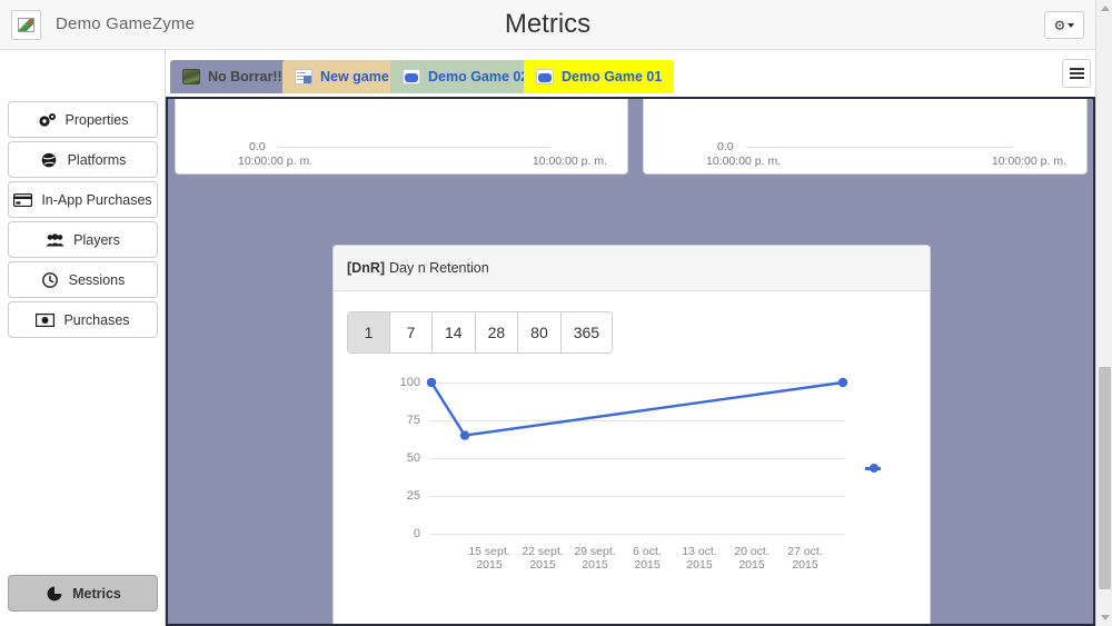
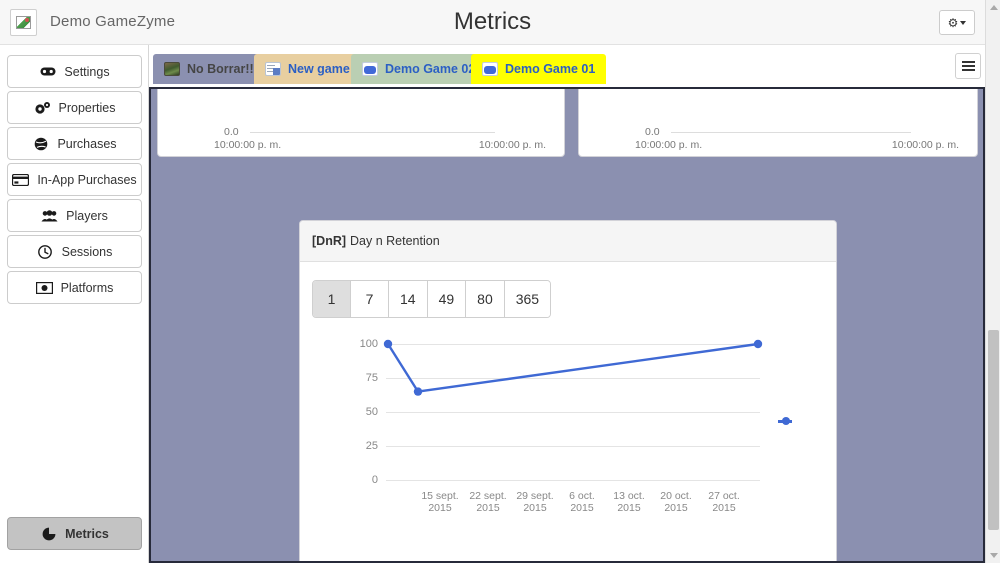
  Demo GameZyme
  Metrics
  ⚙
+ Settings
  Properties
- Platforms
+ Purchases
  In-App Purchases
  Players
  Sessions
- Purchases
+ Platforms
  Metrics
  No Borrar!!
  New game
  Demo Game 0
  Demo Game 01
  0.0
  10:00:00 p. m.
  10:00:00 p. m.
  0.0
  10:00:00 p. m.
  10:00:00 p. m.
  [DnR]
  Day n Retention
  1
  7
  14
- 28
+ 49
  80
  365
  100
  75
  50
  25
  0
  15 sept.
  2015
  22 sept.
  2015
  29 sept.
  2015
  6 oct.
  2015
  13 oct.
  2015
  20 oct.
  2015
  27 oct.
  2015
